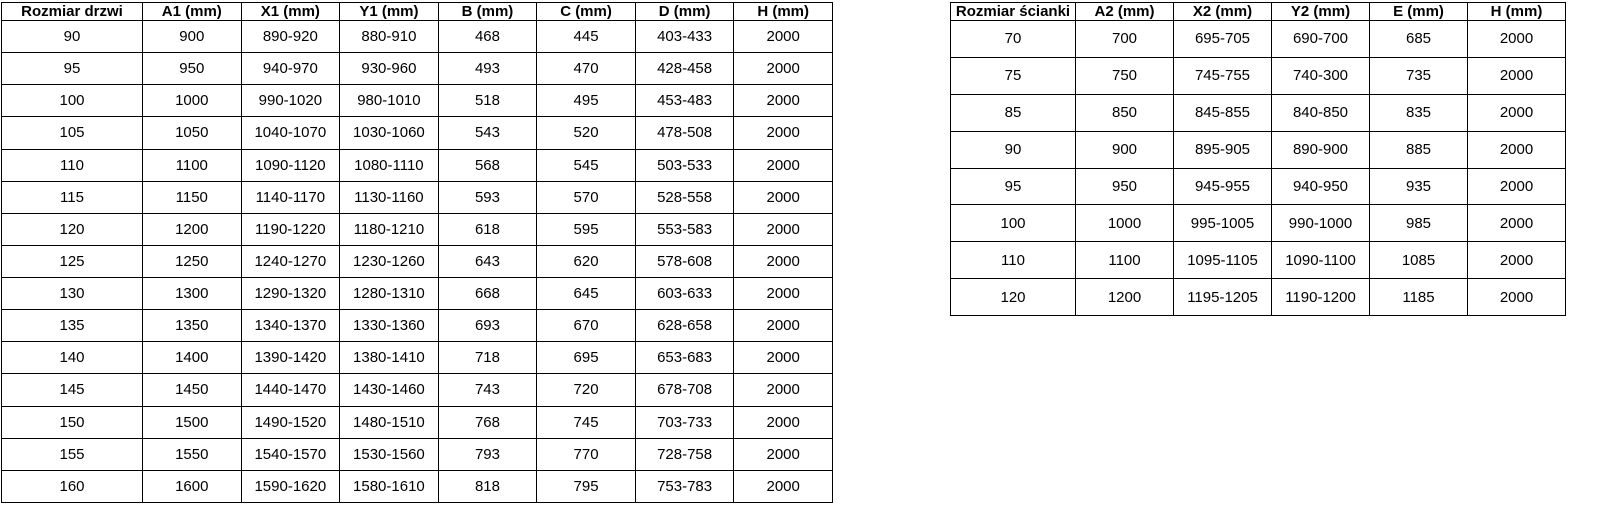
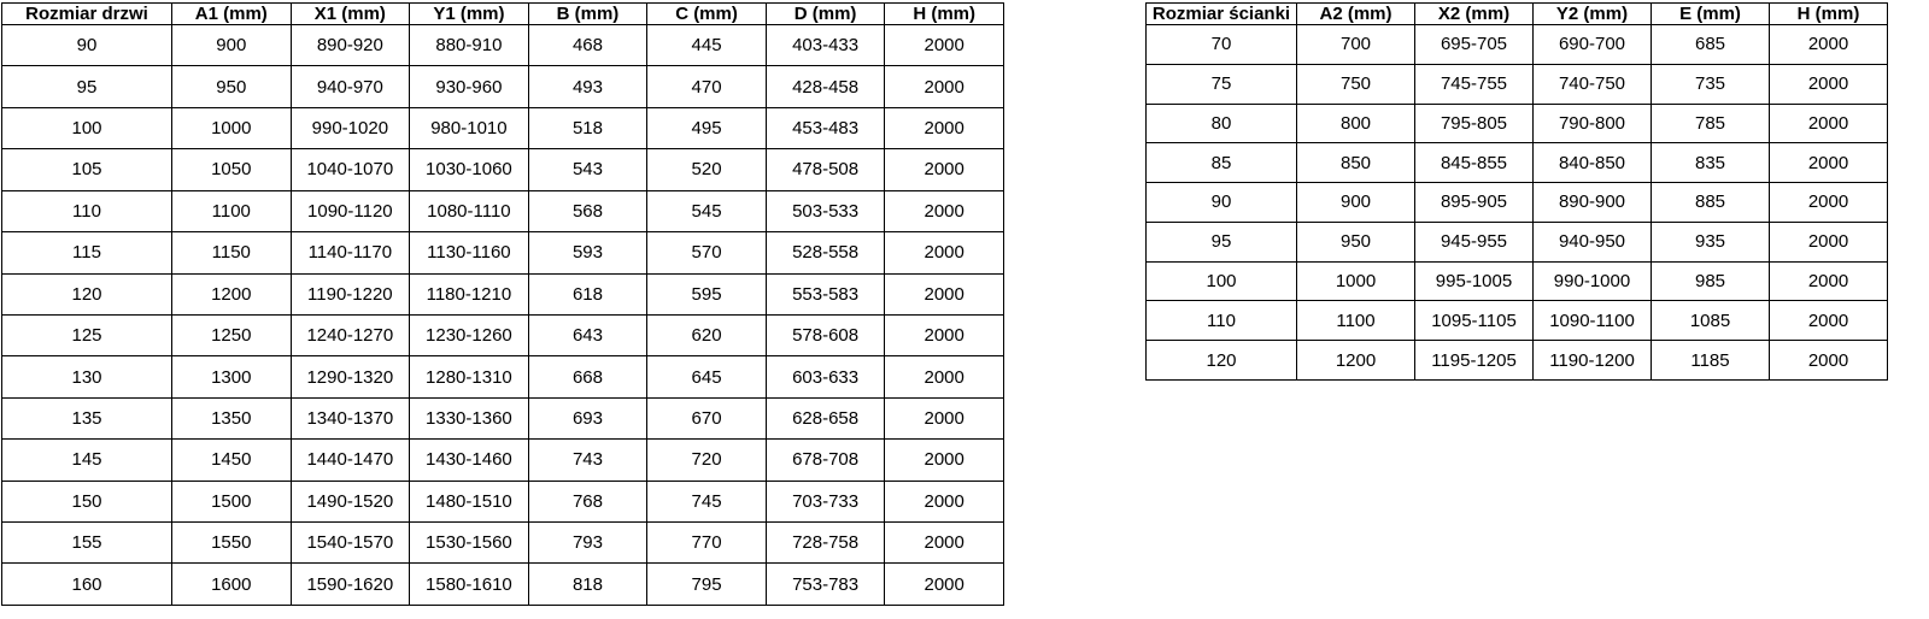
  Rozmiar drzwi	A1 (mm)	X1 (mm)	Y1 (mm)	B (mm)	C (mm)	D (mm)	H (mm)
  90	900	890-920	880-910	468	445	403-433	2000
  95	950	940-970	930-960	493	470	428-458	2000
  100	1000	990-1020	980-1010	518	495	453-483	2000
  105	1050	1040-1070	1030-1060	543	520	478-508	2000
  110	1100	1090-1120	1080-1110	568	545	503-533	2000
  115	1150	1140-1170	1130-1160	593	570	528-558	2000
  120	1200	1190-1220	1180-1210	618	595	553-583	2000
  125	1250	1240-1270	1230-1260	643	620	578-608	2000
  130	1300	1290-1320	1280-1310	668	645	603-633	2000
  135	1350	1340-1370	1330-1360	693	670	628-658	2000
- 140	1400	1390-1420	1380-1410	718	695	653-683	2000
  145	1450	1440-1470	1430-1460	743	720	678-708	2000
  150	1500	1490-1520	1480-1510	768	745	703-733	2000
  155	1550	1540-1570	1530-1560	793	770	728-758	2000
  160	1600	1590-1620	1580-1610	818	795	753-783	2000
  Rozmiar ścianki	A2 (mm)	X2 (mm)	Y2 (mm)	E (mm)	H (mm)
  70	700	695-705	690-700	685	2000
- 75	750	745-755	740-300	735	2000
+ 75	750	745-755	740-750	735	2000
+ 80	800	795-805	790-800	785	2000
  85	850	845-855	840-850	835	2000
  90	900	895-905	890-900	885	2000
  95	950	945-955	940-950	935	2000
  100	1000	995-1005	990-1000	985	2000
  110	1100	1095-1105	1090-1100	1085	2000
  120	1200	1195-1205	1190-1200	1185	2000
